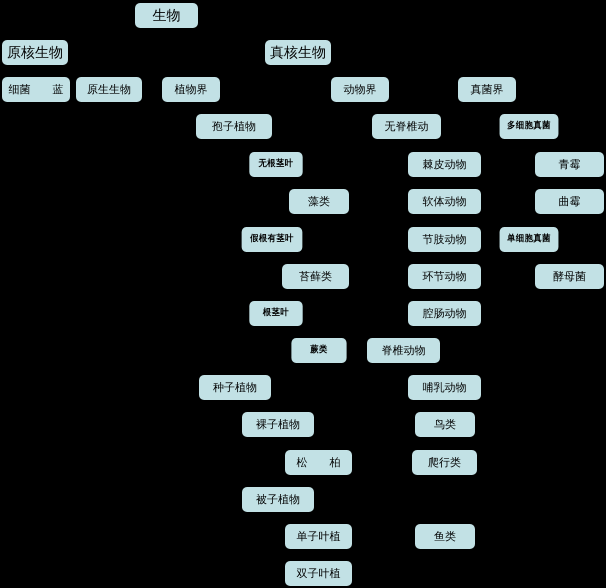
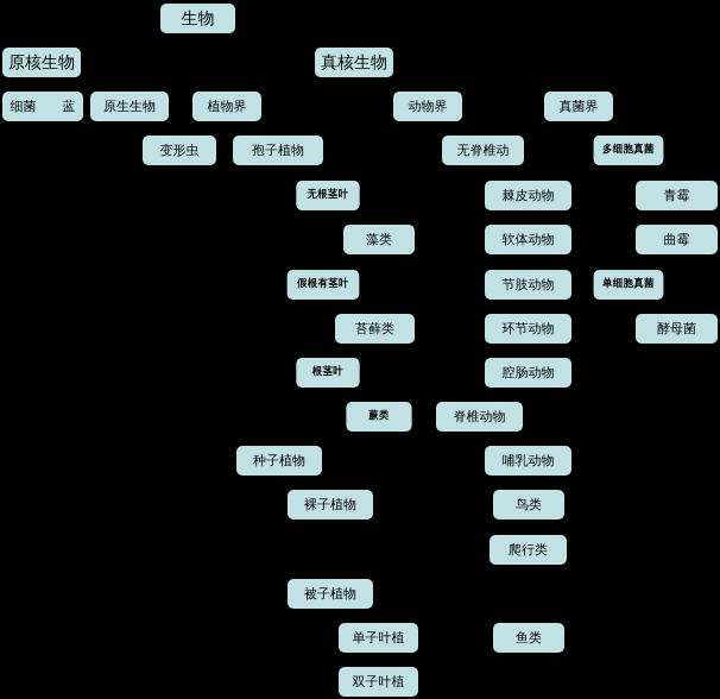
  生物
  原核生物
  真核生物
  细菌 蓝
  原生生物
  植物界
  动物界
  真菌界
+ 变形虫
  孢子植物
  无脊椎动
  多细胞真菌
  无根茎叶
  棘皮动物
  青霉
  藻类
  软体动物
  曲霉
  假根有茎叶
  节肢动物
  单细胞真菌
  苔藓类
  环节动物
  酵母菌
  根茎叶
  腔肠动物
  蕨类
  脊椎动物
  种子植物
  哺乳动物
  裸子植物
  鸟类
- 松 柏
  爬行类
  被子植物
  单子叶植
  鱼类
  双子叶植
